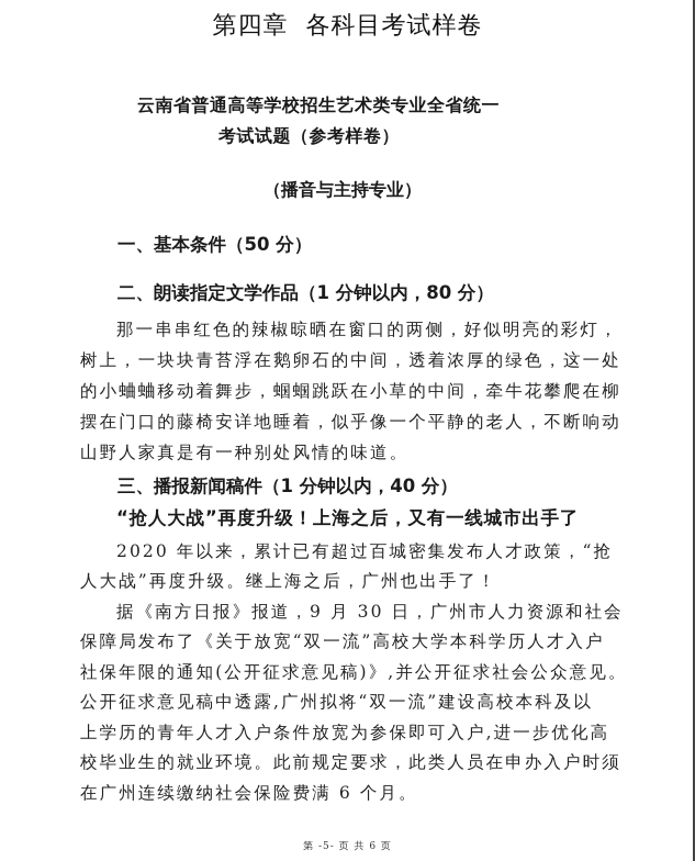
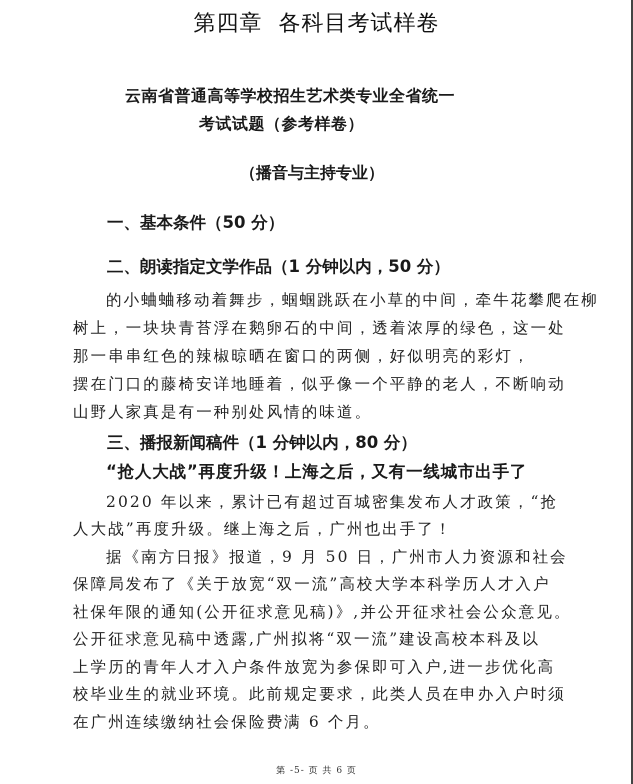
  第四章 各科目考试样卷
  云南省普通高等学校招生艺术类专业全省统一
  考试试题（参考样卷）
  （播音与主持专业）
  一、基本条件（50 分）
- 二、朗读指定文学作品（1 分钟以内，80 分）
+ 二、朗读指定文学作品（1 分钟以内，50 分）
- 那一串串红色的辣椒晾晒在窗口的两侧，好似明亮的彩灯，
+ 的小蛐蛐移动着舞步，蝈蝈跳跃在小草的中间，牵牛花攀爬在柳
  树上，一块块青苔浮在鹅卵石的中间，透着浓厚的绿色，这一处
- 的小蛐蛐移动着舞步，蝈蝈跳跃在小草的中间，牵牛花攀爬在柳
+ 那一串串红色的辣椒晾晒在窗口的两侧，好似明亮的彩灯，
  摆在门口的藤椅安详地睡着，似乎像一个平静的老人，不断响动
  山野人家真是有一种别处风情的味道。
- 三、播报新闻稿件（1 分钟以内，40 分）
+ 三、播报新闻稿件（1 分钟以内，80 分）
  “抢人大战”再度升级！上海之后，又有一线城市出手了
  2020 年以来，累计已有超过百城密集发布人才政策，“抢
  人大战”再度升级。继上海之后，广州也出手了！
- 据《南方日报》报道，9 月 30 日，广州市人力资源和社会
+ 据《南方日报》报道，9 月 50 日，广州市人力资源和社会
  保障局发布了《关于放宽“双一流”高校大学本科学历人才入户
  社保年限的通知(公开征求意见稿)》,并公开征求社会公众意见。
  公开征求意见稿中透露,广州拟将“双一流”建设高校本科及以
  上学历的青年人才入户条件放宽为参保即可入户,进一步优化高
  校毕业生的就业环境。此前规定要求，此类人员在申办入户时须
  在广州连续缴纳社会保险费满 6 个月。
  第 -5- 页 共 6 页
